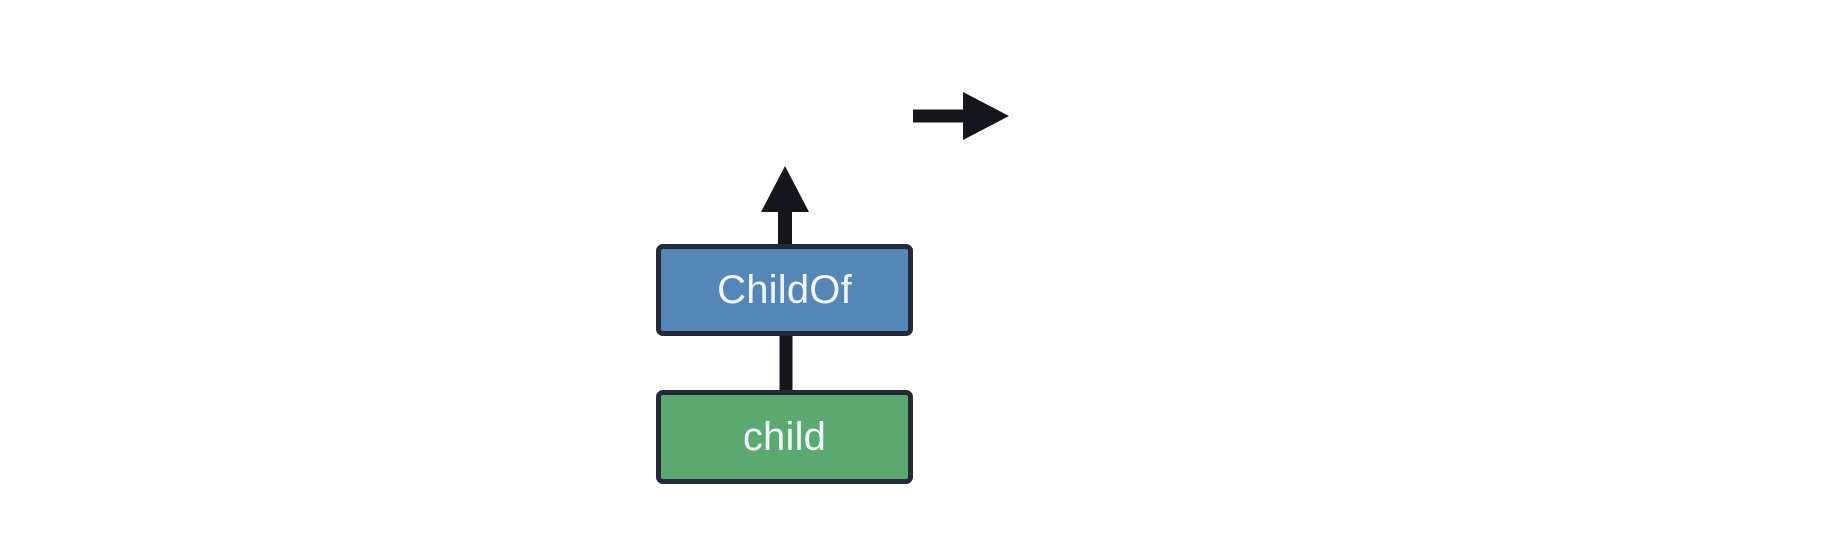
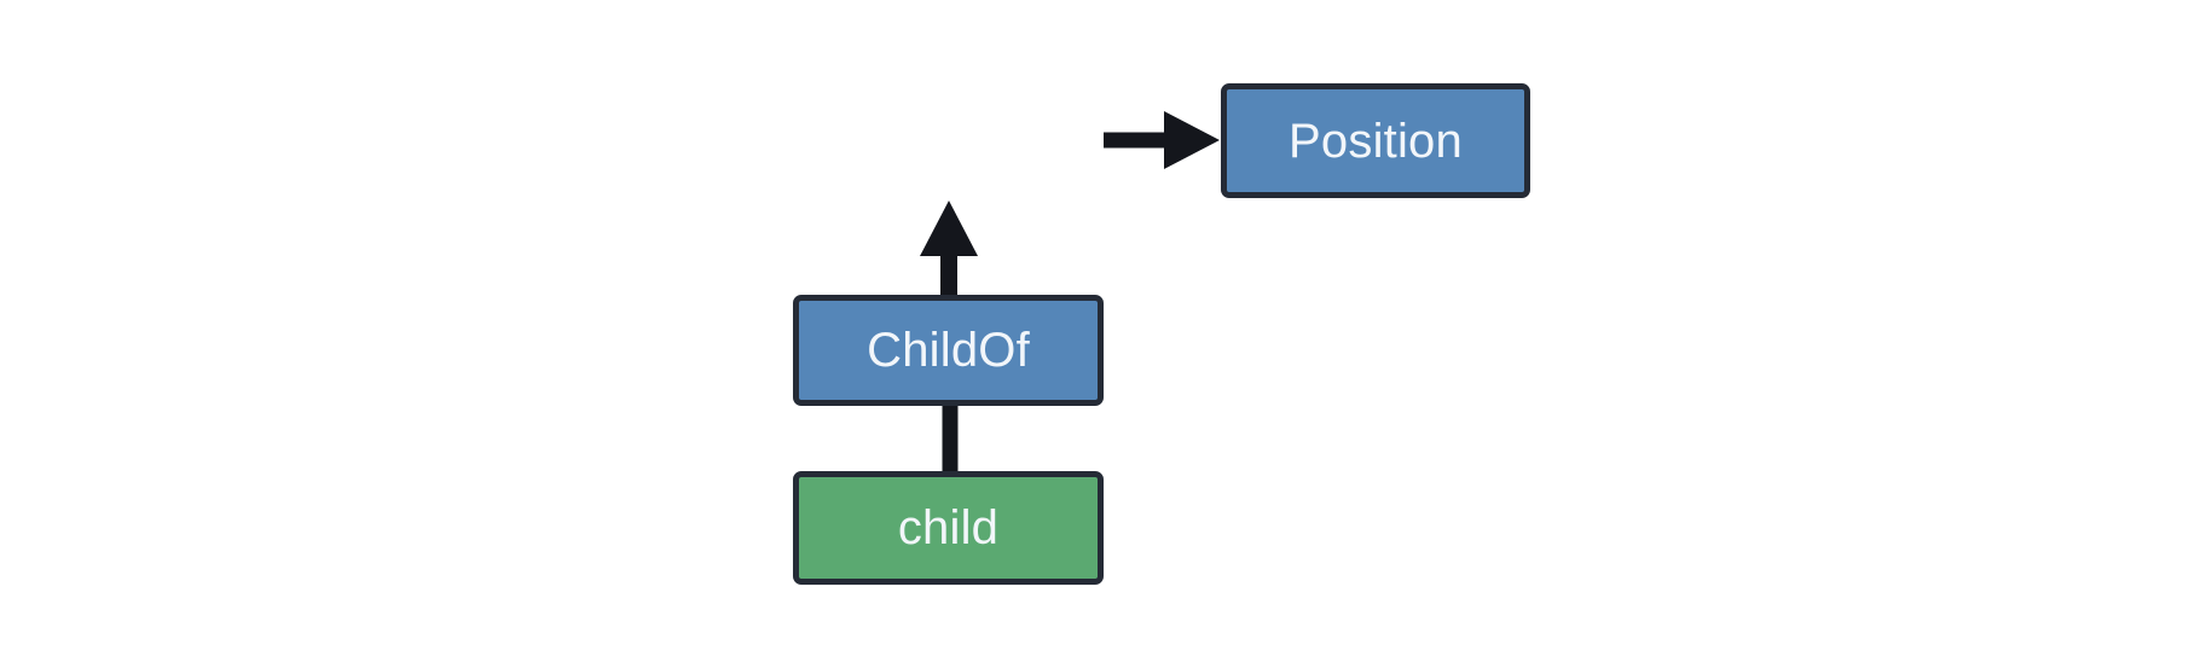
+ Position
  ChildOf
  child
